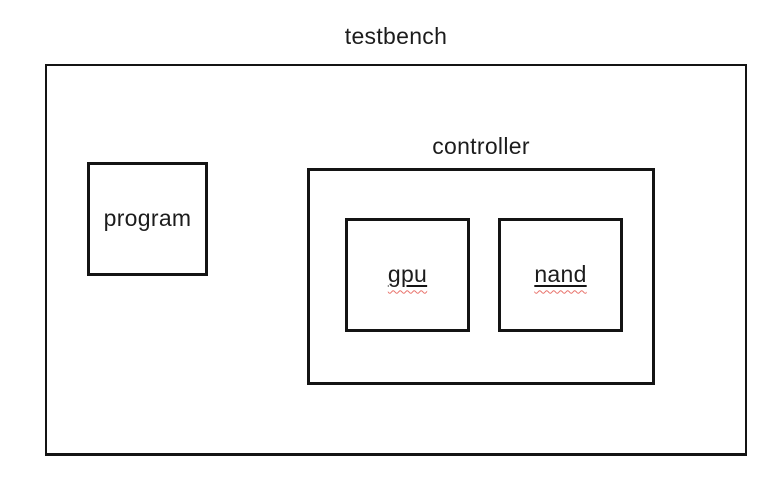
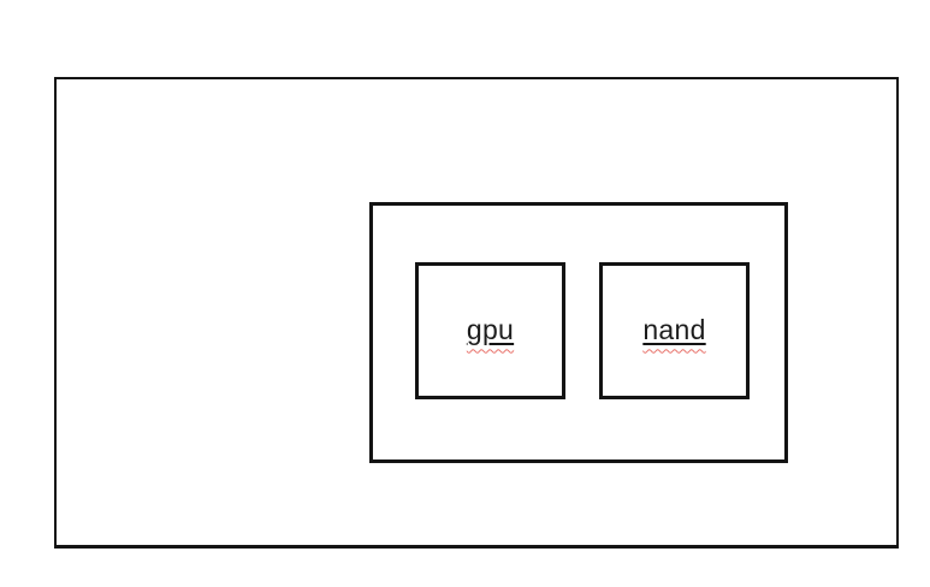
- testbench
- program
- controller
  gpu
  nand
